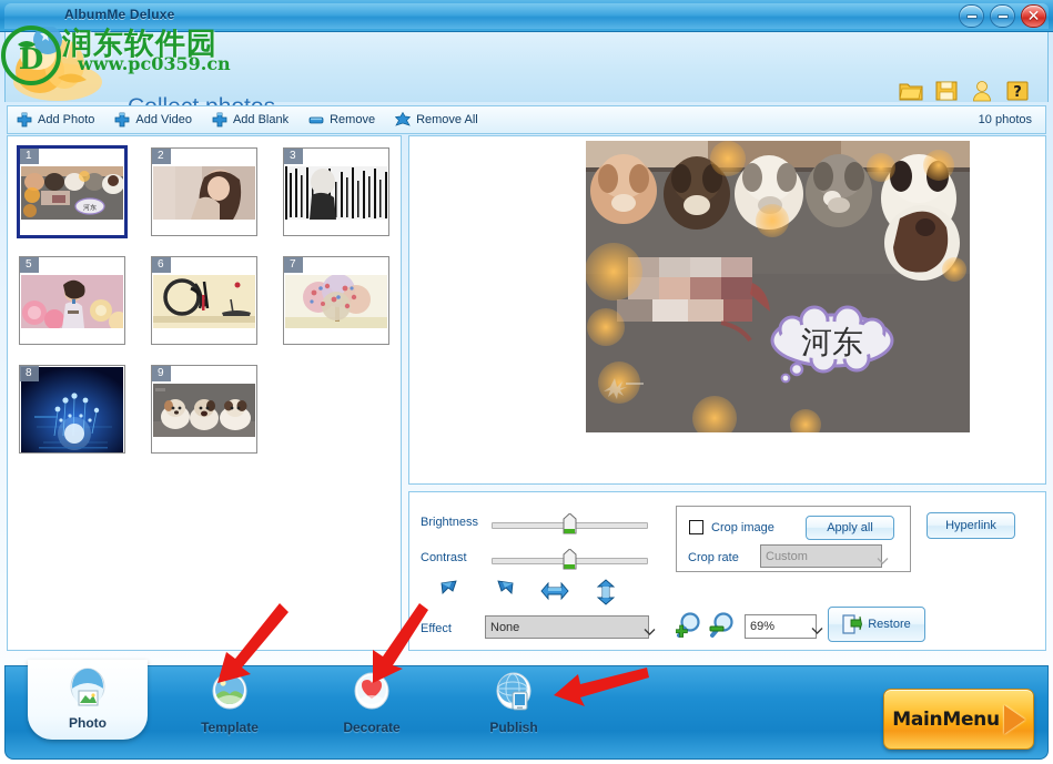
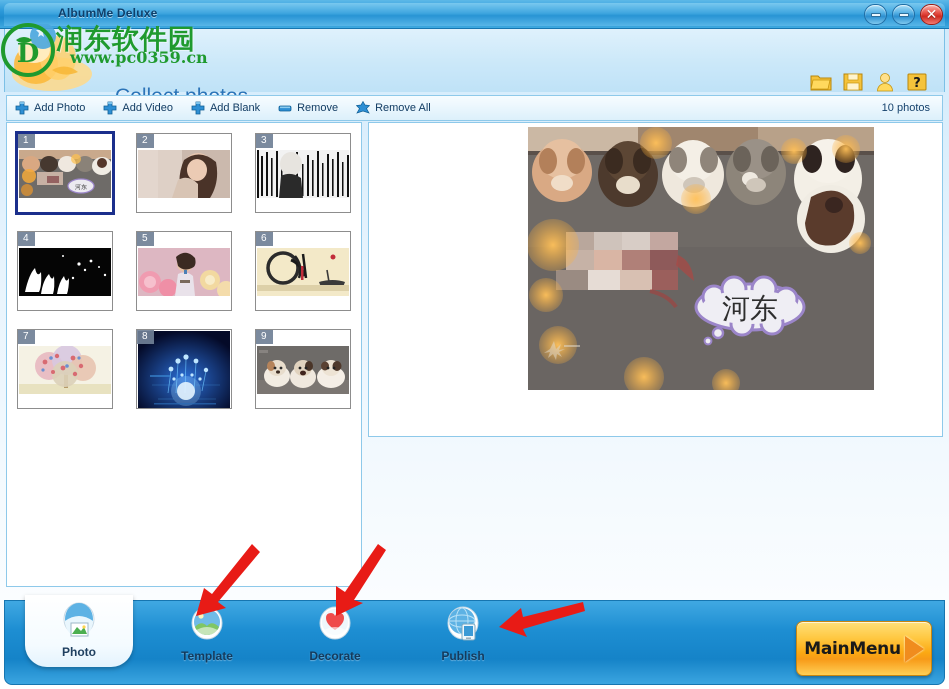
  AlbumMe Deluxe
  ✕
  ?
  润东软件园
  www.pc0359.cn
  D
  Add Photo
  Add Video
  Add Blank
  Remove
  Remove All
  10 photos
  1
  2
  3
+ 4
  5
  6
  7
  8
  9
  河东
- Brightness
- Contrast
- Effect
- None
- Crop image
- Apply all
- Crop rate
- Custom
- Hyperlink
- 69%
- Restore
  Photo
  Template
  Decorate
  Publish
  MainMenu
